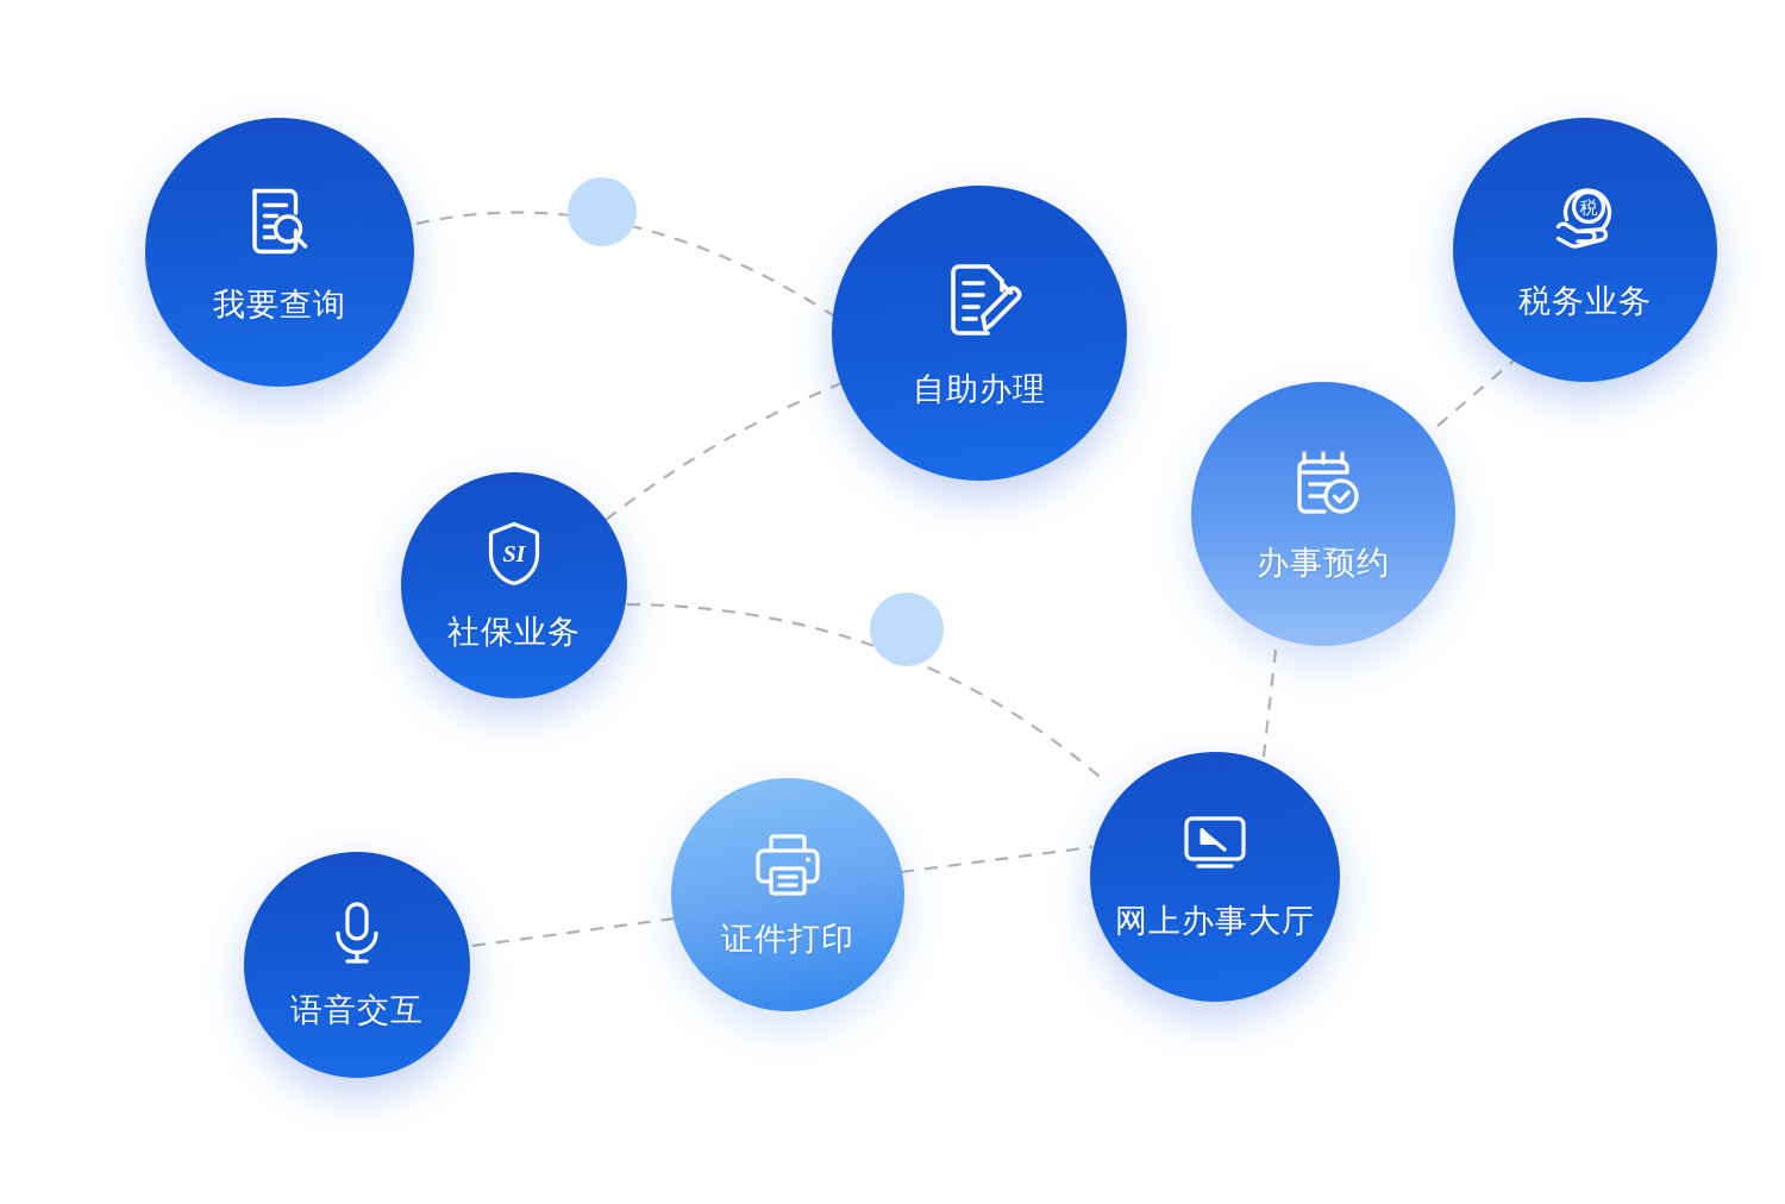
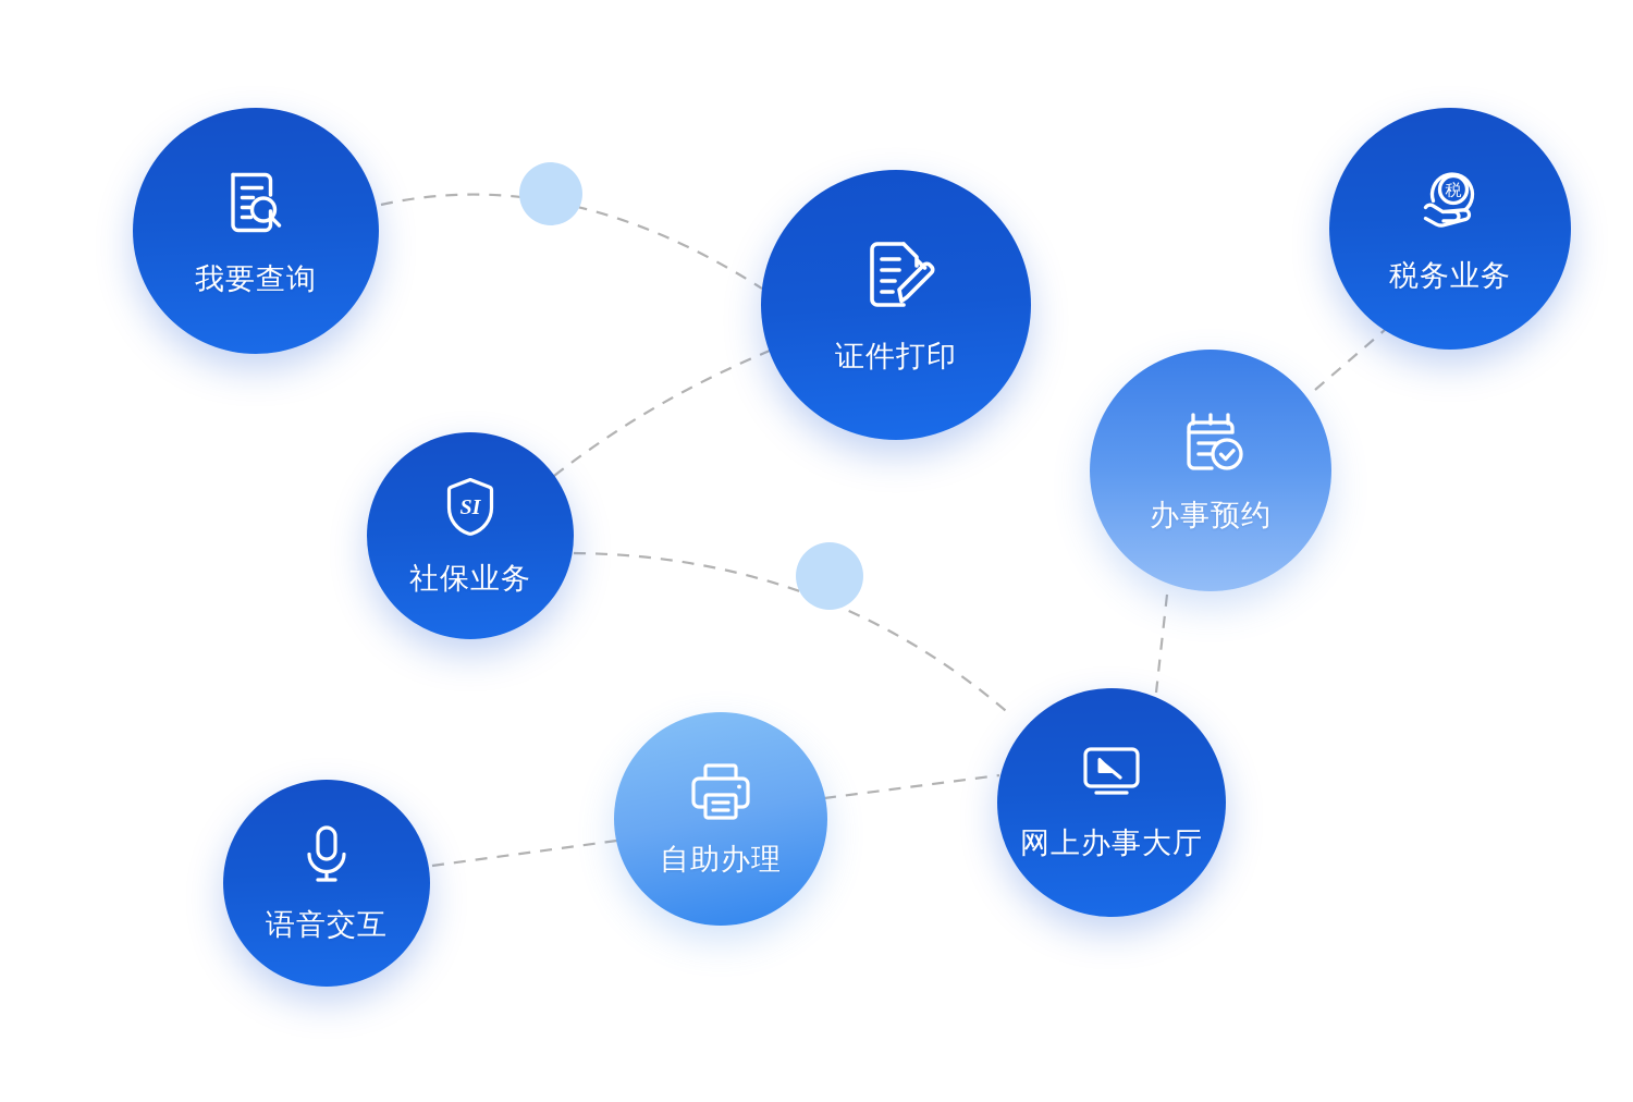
  我要查询
- 自助办理
+ 证件打印
  税
  税务业务
  SI
  社保业务
  办事预约
  网上办事大厅
- 证件打印
+ 自助办理
  语音交互
